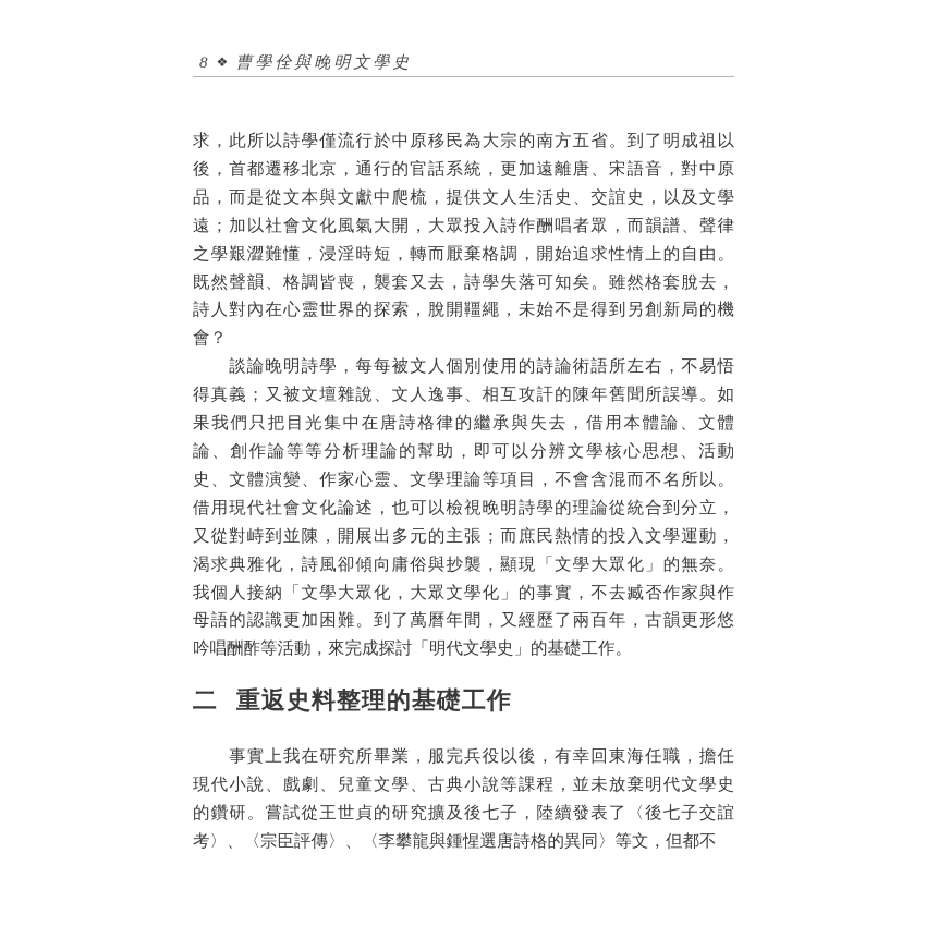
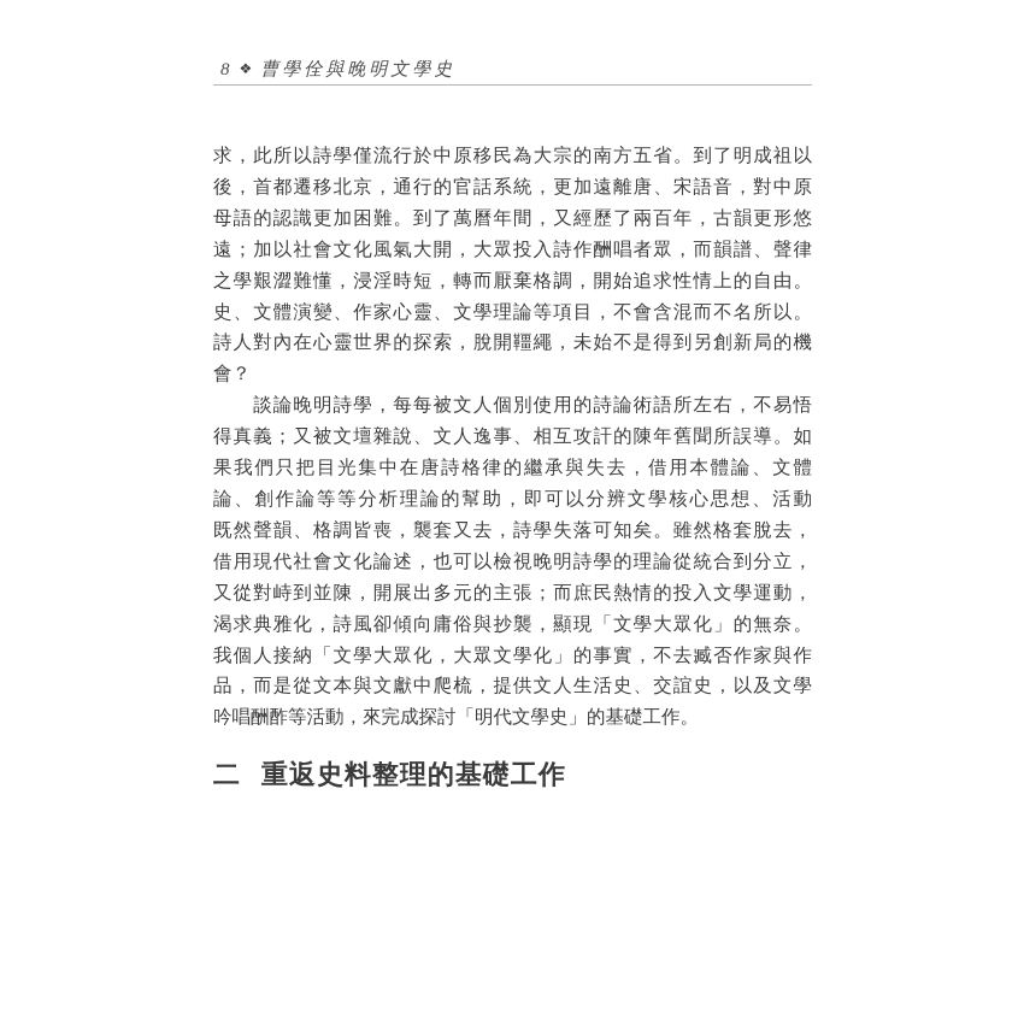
  8
  ❖
  曹學佺與晚明文學史
  求，此所以詩學僅流行於中原移民為大宗的南方五省。到了明成祖以
  後，首都遷移北京，通行的官話系統，更加遠離唐、宋語音，對中原
- 品，而是從文本與文獻中爬梳，提供文人生活史、交誼史，以及文學
+ 母語的認識更加困難。到了萬曆年間，又經歷了兩百年，古韻更形悠
  遠；加以社會文化風氣大開，大眾投入詩作酬唱者眾，而韻譜、聲律
  之學艱澀難懂，浸淫時短，轉而厭棄格調，開始追求性情上的自由。
- 既然聲韻、格調皆喪，襲套又去，詩學失落可知矣。雖然格套脫去，
+ 史、文體演變、作家心靈、文學理論等項目，不會含混而不名所以。
  詩人對內在心靈世界的探索，脫開韁繩，未始不是得到另創新局的機
  會？
  談論晚明詩學，每每被文人個別使用的詩論術語所左右，不易悟
  得真義；又被文壇雜說、文人逸事、相互攻訐的陳年舊聞所誤導。如
  果我們只把目光集中在唐詩格律的繼承與失去，借用本體論、文體
  論、創作論等等分析理論的幫助，即可以分辨文學核心思想、活動
- 史、文體演變、作家心靈、文學理論等項目，不會含混而不名所以。
+ 既然聲韻、格調皆喪，襲套又去，詩學失落可知矣。雖然格套脫去，
  借用現代社會文化論述，也可以檢視晚明詩學的理論從統合到分立，
  又從對峙到並陳，開展出多元的主張；而庶民熱情的投入文學運動，
  渴求典雅化，詩風卻傾向庸俗與抄襲，顯現「文學大眾化」的無奈。
  我個人接納「文學大眾化，大眾文學化」的事實，不去臧否作家與作
- 母語的認識更加困難。到了萬曆年間，又經歷了兩百年，古韻更形悠
+ 品，而是從文本與文獻中爬梳，提供文人生活史、交誼史，以及文學
  吟唱酬酢等活動，來完成探討「明代文學史」的基礎工作。
  二 重返史料整理的基礎工作
- 事實上我在研究所畢業，服完兵役以後，有幸回東海任職，擔任
- 現代小說、戲劇、兒童文學、古典小說等課程，並未放棄明代文學史
- 的鑽研。嘗試從王世貞的研究擴及後七子，陸續發表了〈後七子交誼
- 考〉、〈宗臣評傳〉、〈李攀龍與鍾惺選唐詩格的異同〉等文，但都不
